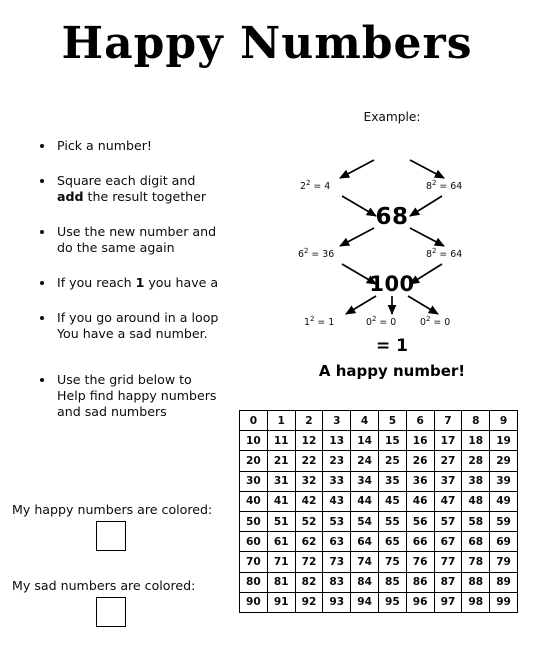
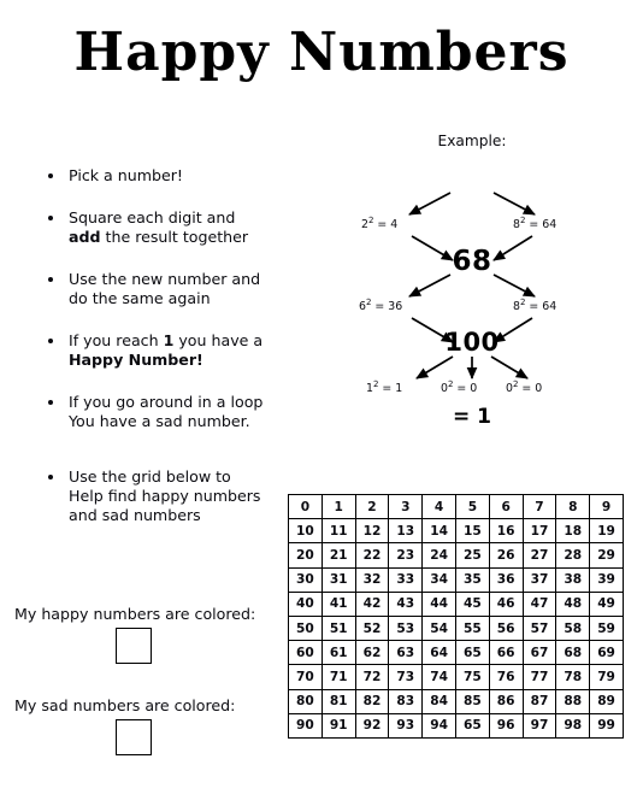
  Happy Numbers
  Pick a number!
  Square each digit and
  add the result together
  Use the new number and
  do the same again
  If you reach 1 you have a
+ Happy Number!
  If you go around in a loop
  You have a sad number.
  Use the grid below to
  Help find happy numbers
  and sad numbers
  My happy numbers are colored:
  My sad numbers are colored:
  Example:
  68
  100
  22 = 4
  82 = 64
  62 = 36
  82 = 64
  12 = 1
  02 = 0
  02 = 0
  = 1
- A happy number!
  0	1	2	3	4	5	6	7	8	9
  10	11	12	13	14	15	16	17	18	19
  20	21	22	23	24	25	26	27	28	29
  30	31	32	33	34	35	36	37	38	39
  40	41	42	43	44	45	46	47	48	49
  50	51	52	53	54	55	56	57	58	59
  60	61	62	63	64	65	66	67	68	69
  70	71	72	73	74	75	76	77	78	79
  80	81	82	83	84	85	86	87	88	89
- 90	91	92	93	94	95	96	97	98	99
+ 90	91	92	93	94	65	96	97	98	99
